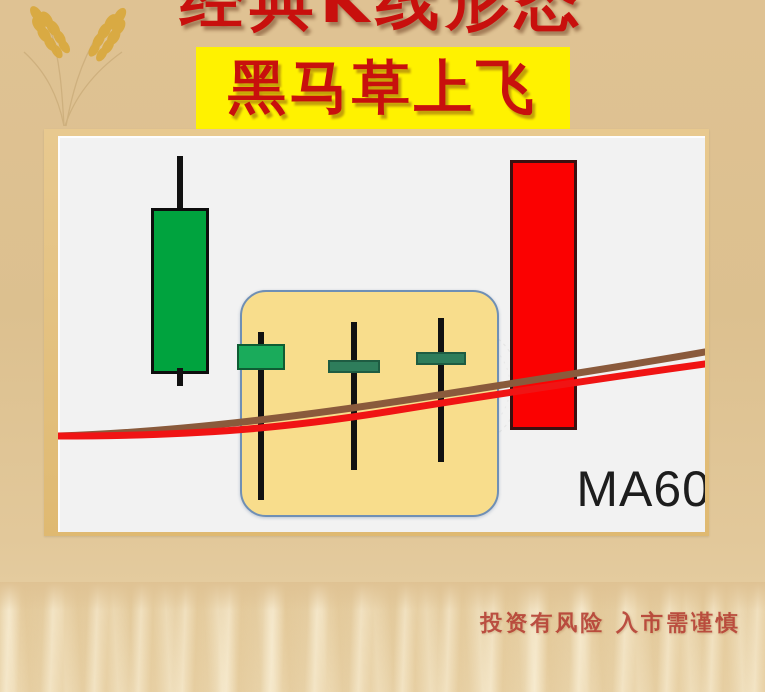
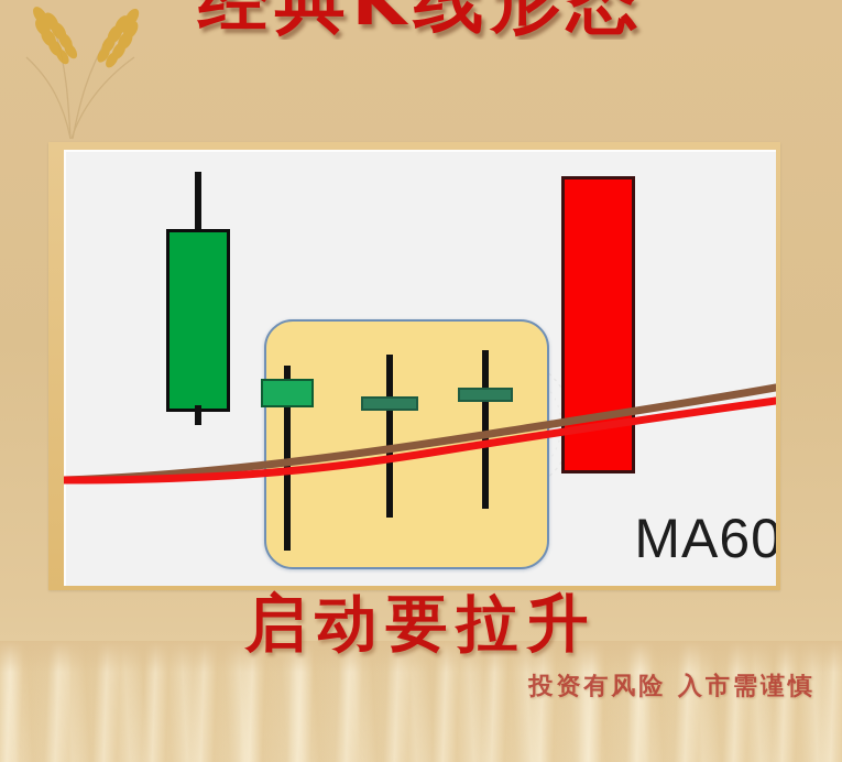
  经典K线形态
- 黑马草上飞
  MA60
+ 启动要拉升
  投资有风险 入市需谨慎
